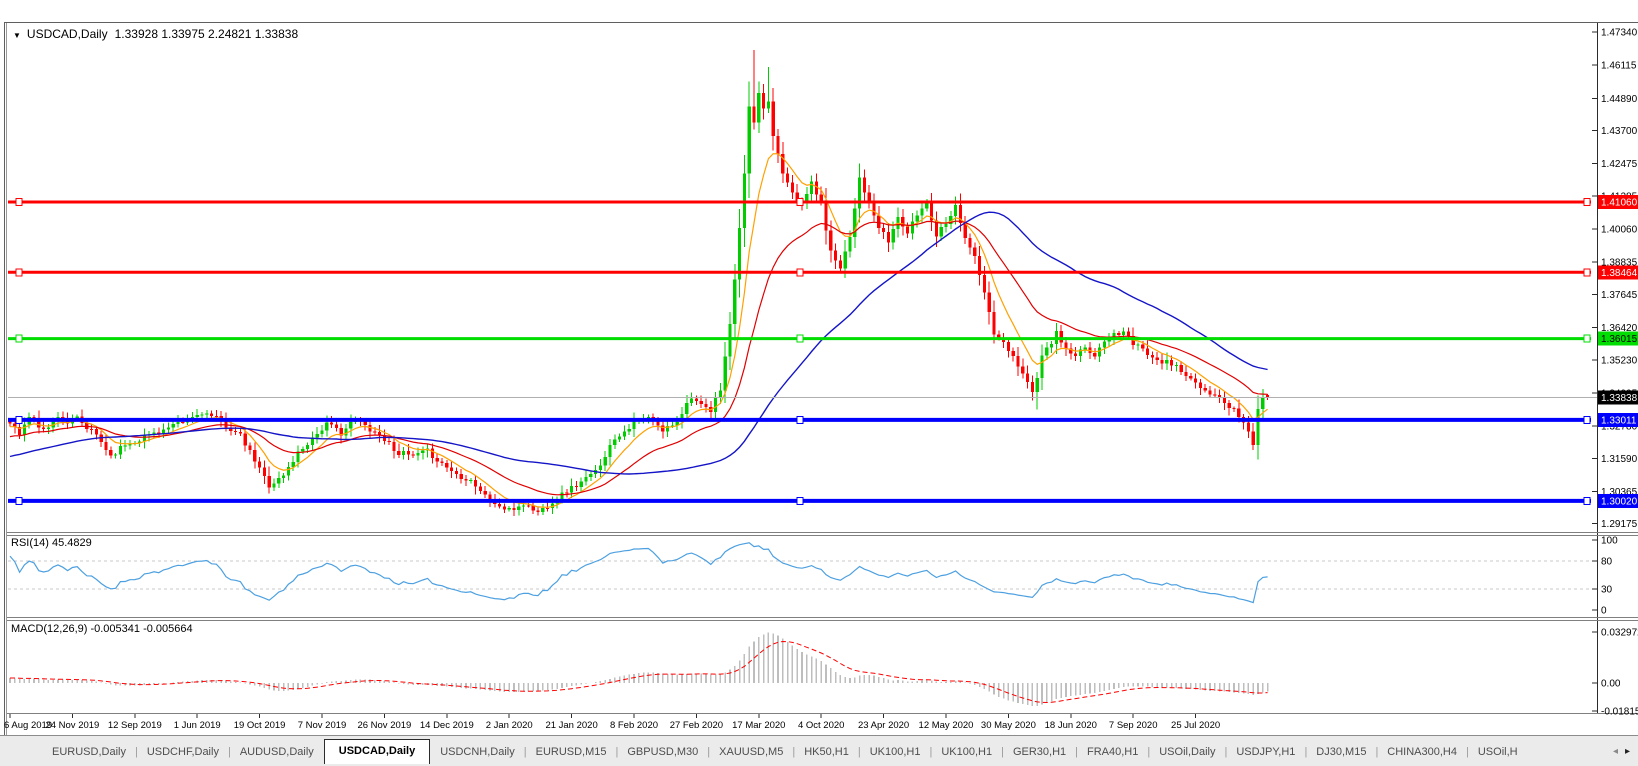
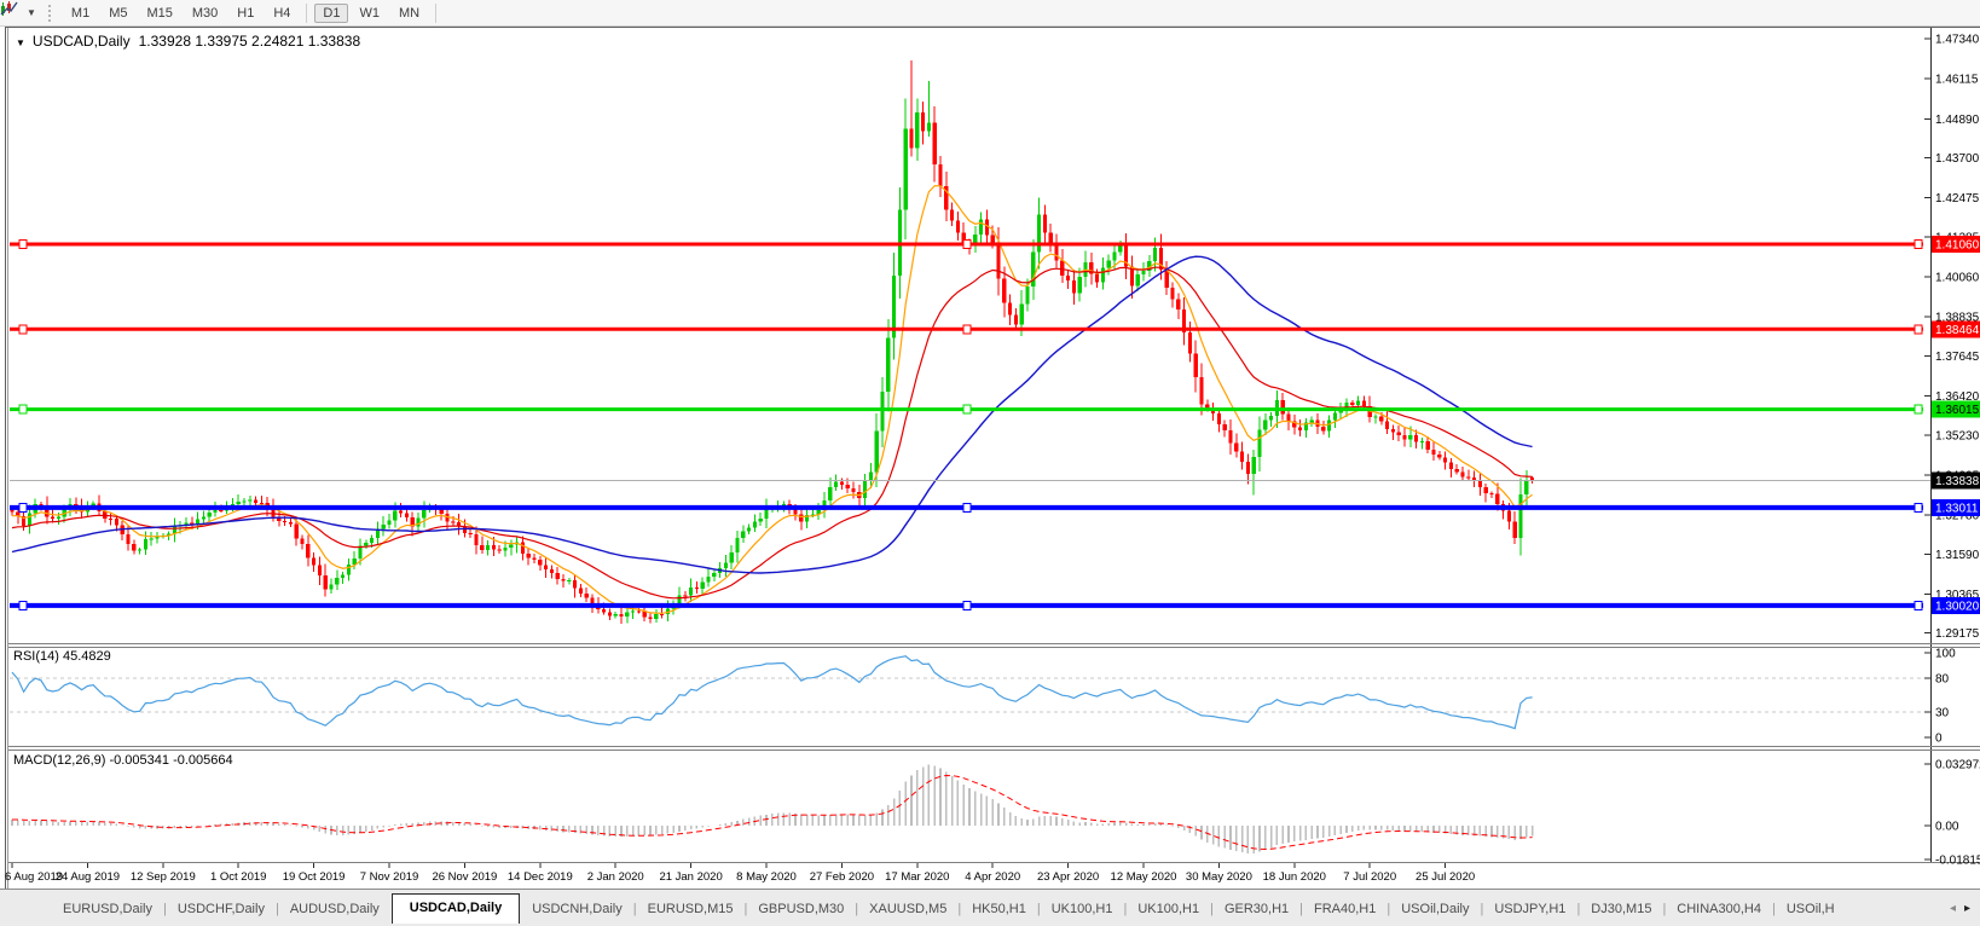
+ ▼
+ M1
+ M5
+ M15
+ M30
+ H1
+ H4
+ D1
+ W1
+ MN
  1.47340
  1.46115
  1.44890
  1.43700
  1.42475
  1.40060
  1.38835
  1.37645
  1.36420
  1.35230
  1.32780
  1.31590
  1.30365
  1.29175
  100
  80
  30
  0
  0.03297
  0.00
  -0.0181
  6 Aug 2019
- 24 Nov 2019
+ 24 Aug 2019
  12 Sep 2019
- 1 Jun 2019
+ 1 Oct 2019
  19 Oct 2019
  7 Nov 2019
  26 Nov 2019
  14 Dec 2019
  2 Jan 2020
  21 Jan 2020
- 8 Feb 2020
+ 8 May 2020
  27 Feb 2020
  17 Mar 2020
- 4 Oct 2020
+ 4 Apr 2020
  23 Apr 2020
  12 May 2020
  30 May 2020
  18 Jun 2020
- 7 Sep 2020
+ 7 Jul 2020
  25 Jul 2020
  1.41060
  1.38464
  1.36015
  1.33011
  1.30020
  1.33838
  ▼ USDCAD,Daily 1.33928 1.33975 2.24821 1.33838
  RSI(14) 45.4829
  MACD(12,26,9) -0.005341 -0.005664
  EURUSD,Daily
  |
  USDCHF,Daily
  |
  AUDUSD,Daily
  USDCAD,Daily
  USDCNH,Daily
  |
  EURUSD,M15
  |
  GBPUSD,M30
  |
  XAUUSD,M5
  |
  HK50,H1
  |
  UK100,H1
  |
  UK100,H1
  |
  GER30,H1
  |
  FRA40,H1
  |
  USOil,Daily
  |
  USDJPY,H1
  |
  DJ30,M15
  |
  CHINA300,H4
  |
  USOil,H
  ◂
  ▸
